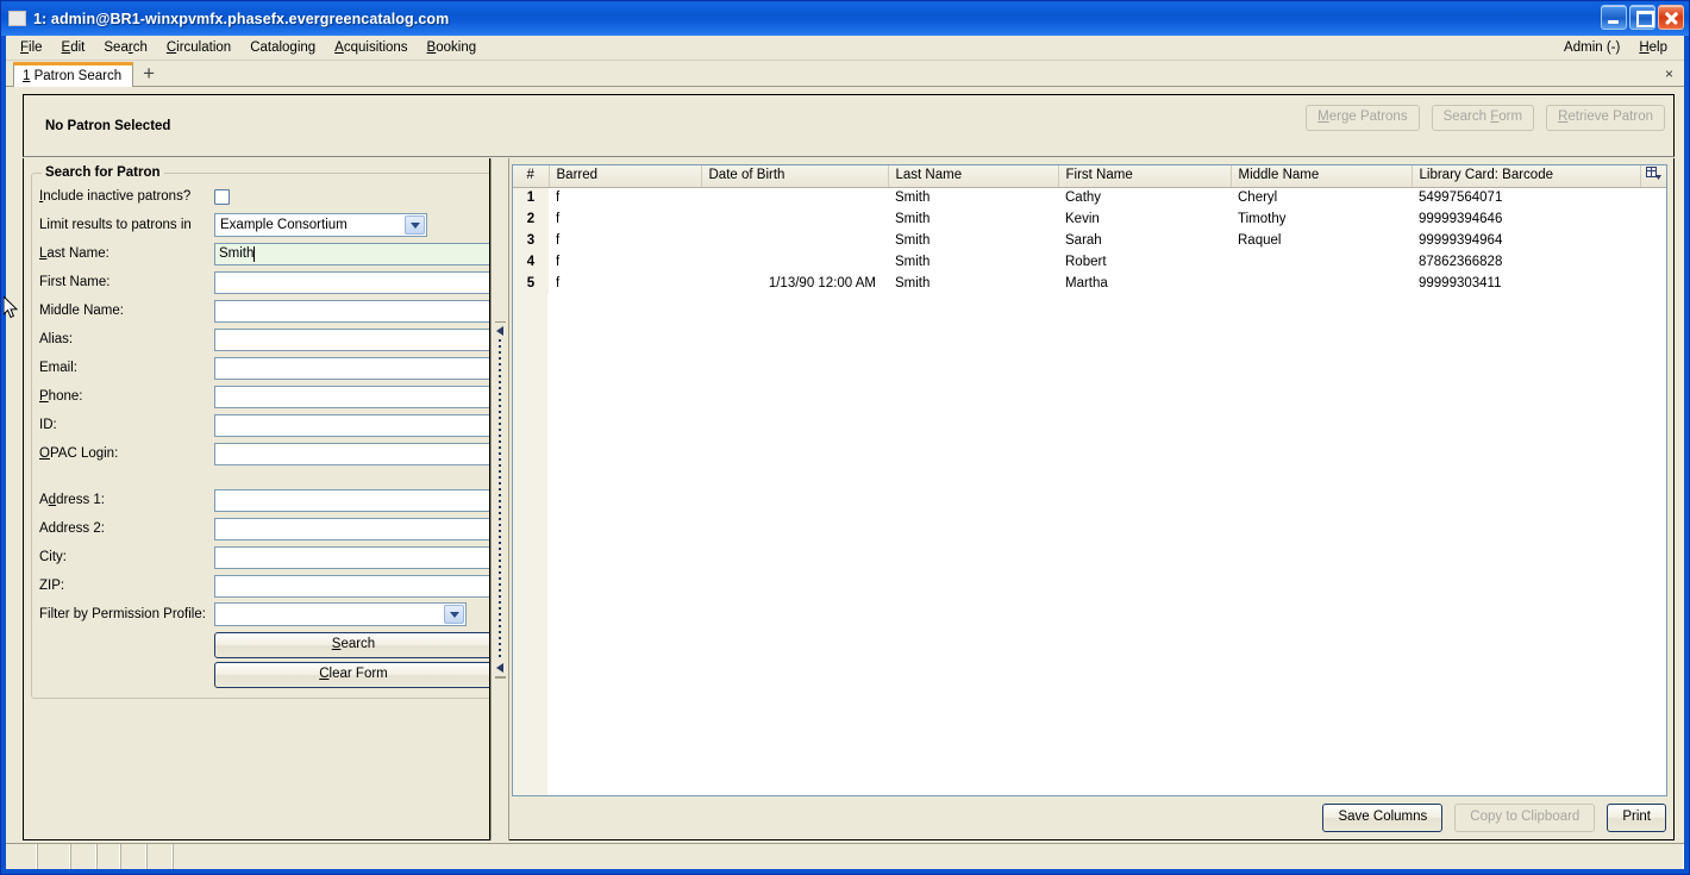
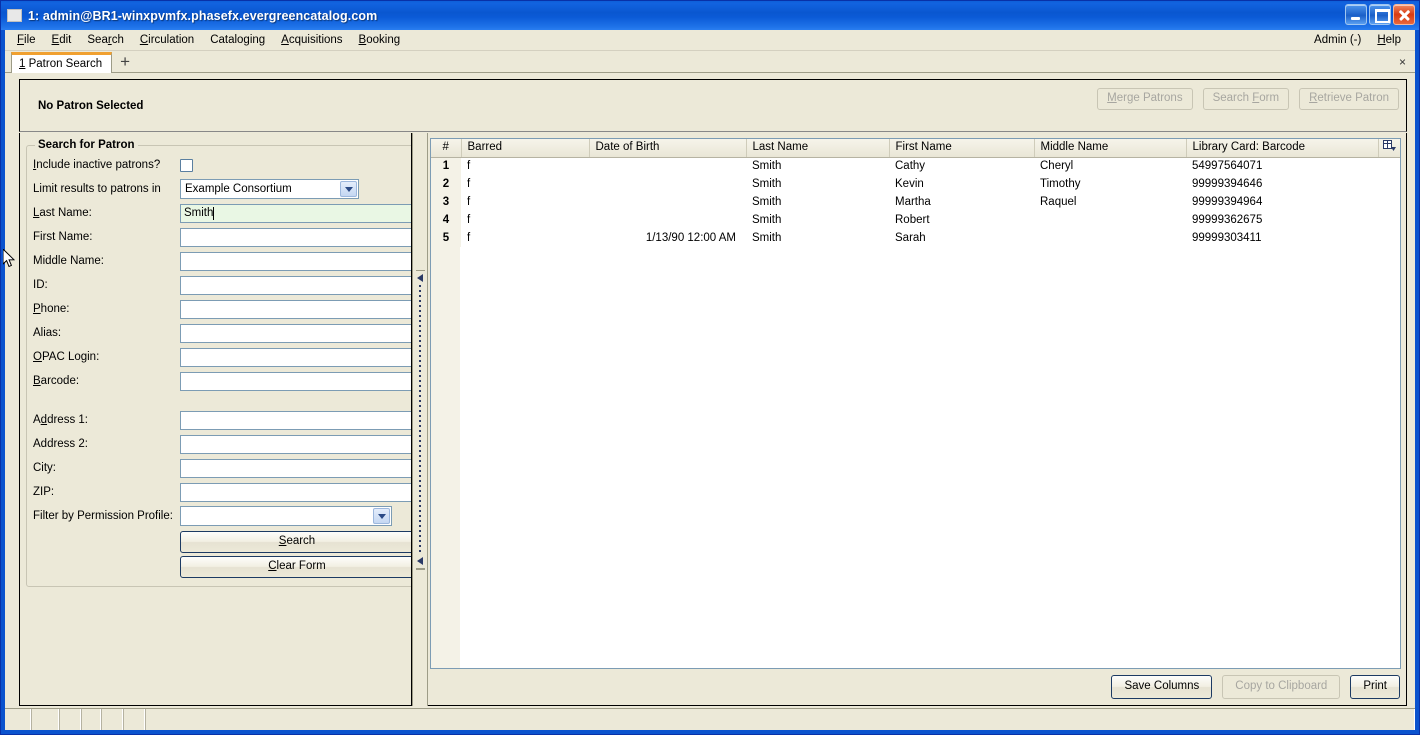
  1: admin@BR1-winxpvmfx.phasefx.evergreencatalog.com
  File
  Edit
  Search
  Circulation
  Cataloging
  Acquisitions
  Booking
  Admin (-)
  Help
  1
  Patron Search
  +
  ×
  No Patron Selected
  Merge Patrons
  Search Form
  Retrieve Patron
  Search for Patron
  Include inactive patrons?
  Limit results to patrons in
  Example Consortium
  Last Name:
  Smith
  First Name:
  Middle Name:
- Alias:
+ ID:
- Email:
  Phone:
- ID:
+ Alias:
  OPAC Login:
+ Barcode:
  Address 1:
  Address 2:
  City:
  ZIP:
  Filter by Permission Profile:
  Search
  Clear Form
  #	Barred	Date of Birth	Last Name	First Name	Middle Name	Library Card: Barcode
  1	f		Smith	Cathy	Cheryl	54997564071
  2	f		Smith	Kevin	Timothy	99999394646
- 3	f		Smith	Sarah	Raquel	99999394964
+ 3	f		Smith	Martha	Raquel	99999394964
- 4	f		Smith	Robert		87862366828
+ 4	f		Smith	Robert		99999362675
- 5	f	1/13/90 12:00 AM	Smith	Martha		99999303411
+ 5	f	1/13/90 12:00 AM	Smith	Sarah		99999303411
  Save Columns
  Copy to Clipboard
  Print
